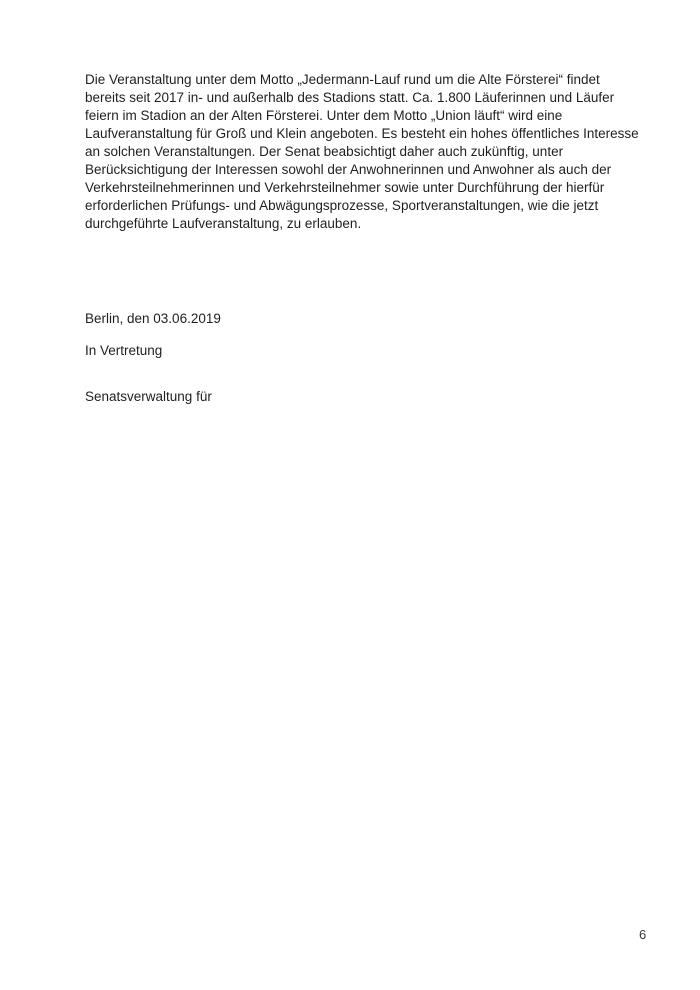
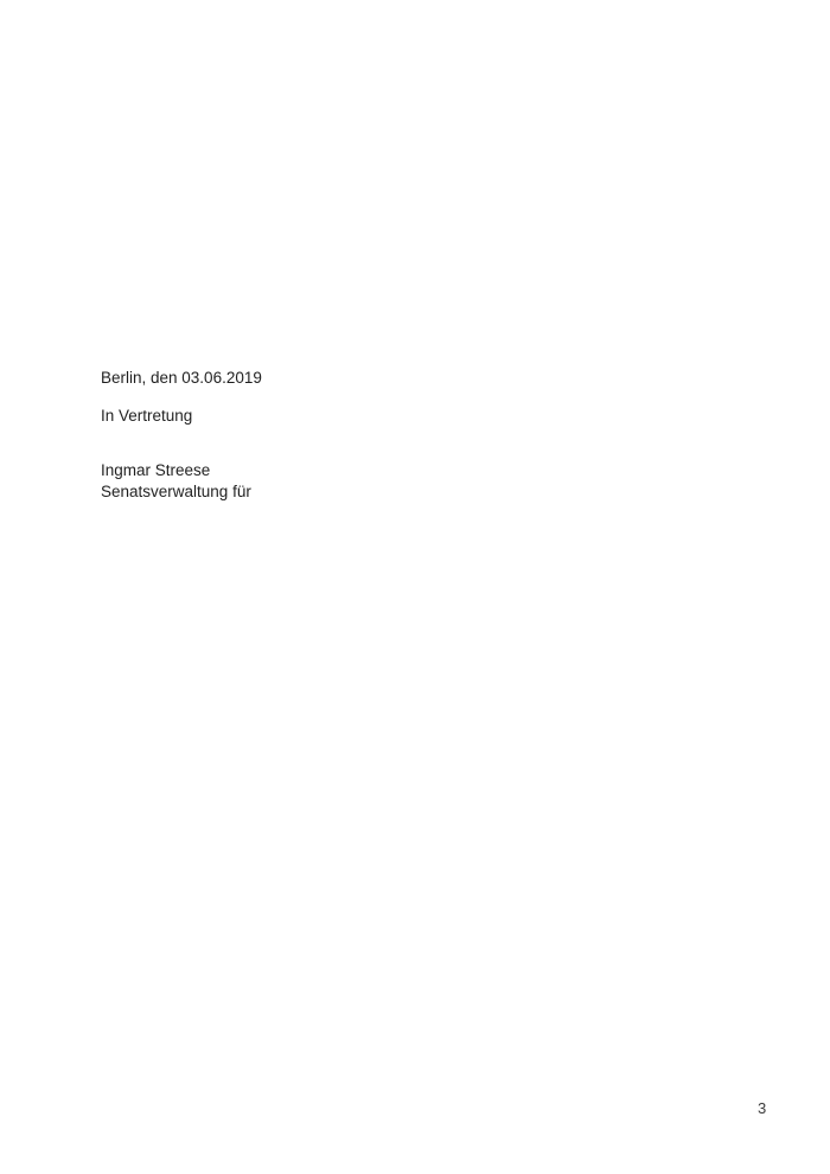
- Die Veranstaltung unter dem Motto „Jedermann-Lauf rund um die Alte Försterei“ findet bereits seit 2017 in- und außerhalb des Stadions statt. Ca. 1.800 Läuferinnen und Läufer feiern im Stadion an der Alten Försterei. Unter dem Motto „Union läuft“ wird eine Laufveranstaltung für Groß und Klein angeboten. Es besteht ein hohes öffentliches Interesse an solchen Veranstaltungen. Der Senat beabsichtigt daher auch zukünftig, unter Berücksichtigung der Interessen sowohl der Anwohnerinnen und Anwohner als auch der Verkehrsteilnehmerinnen und Verkehrsteilnehmer sowie unter Durchführung der hierfür erforderlichen Prüfungs- und Abwägungsprozesse, Sportveranstaltungen, wie die jetzt durchgeführte Laufveranstaltung, zu erlauben.
  Berlin, den 03.06.2019
  In Vertretung
+ Ingmar Streese
  Senatsverwaltung für
- 6
+ 3
